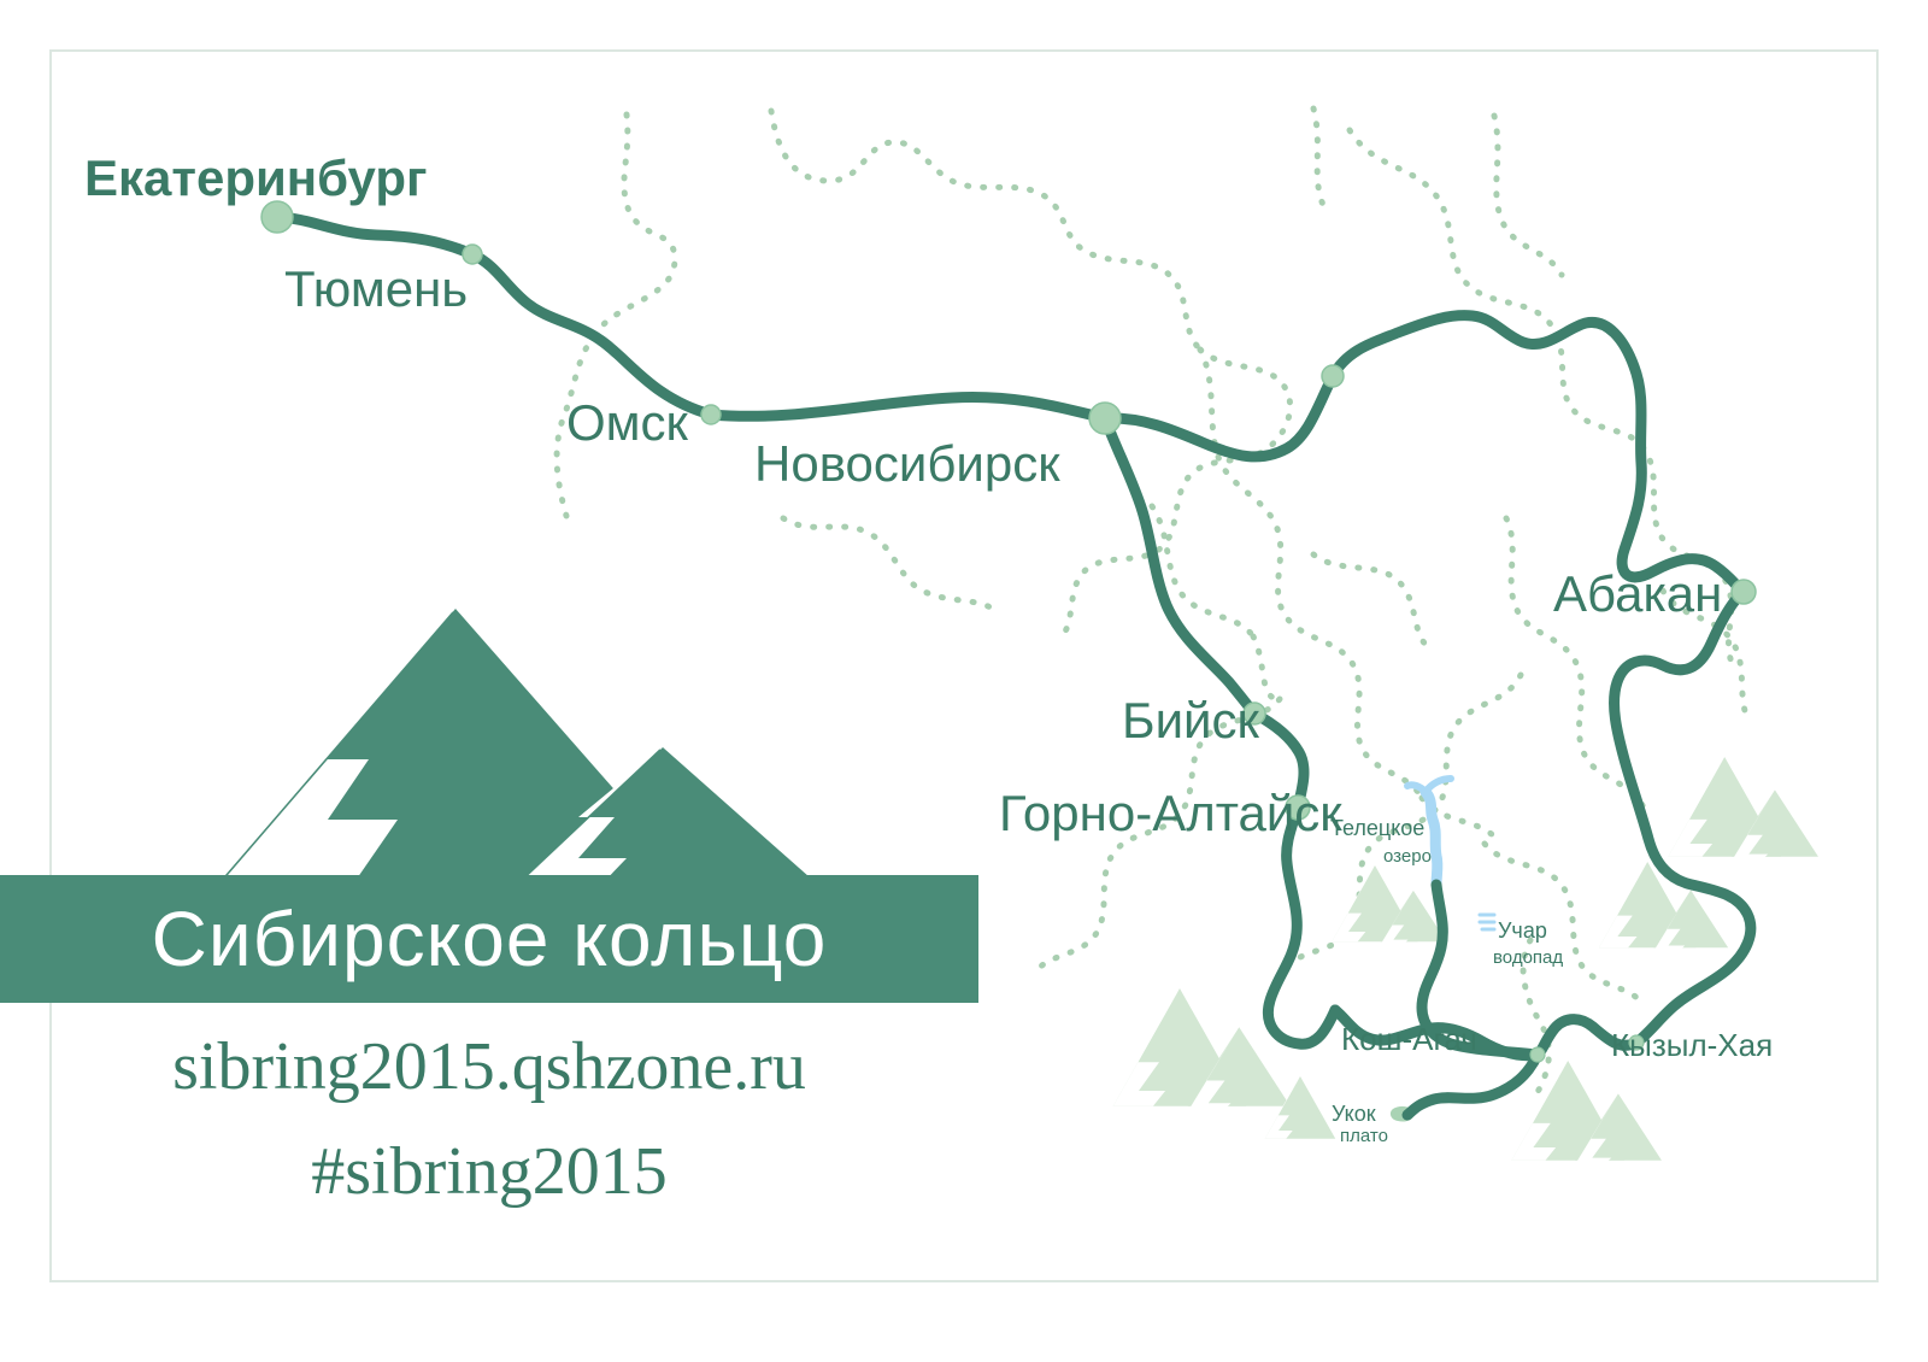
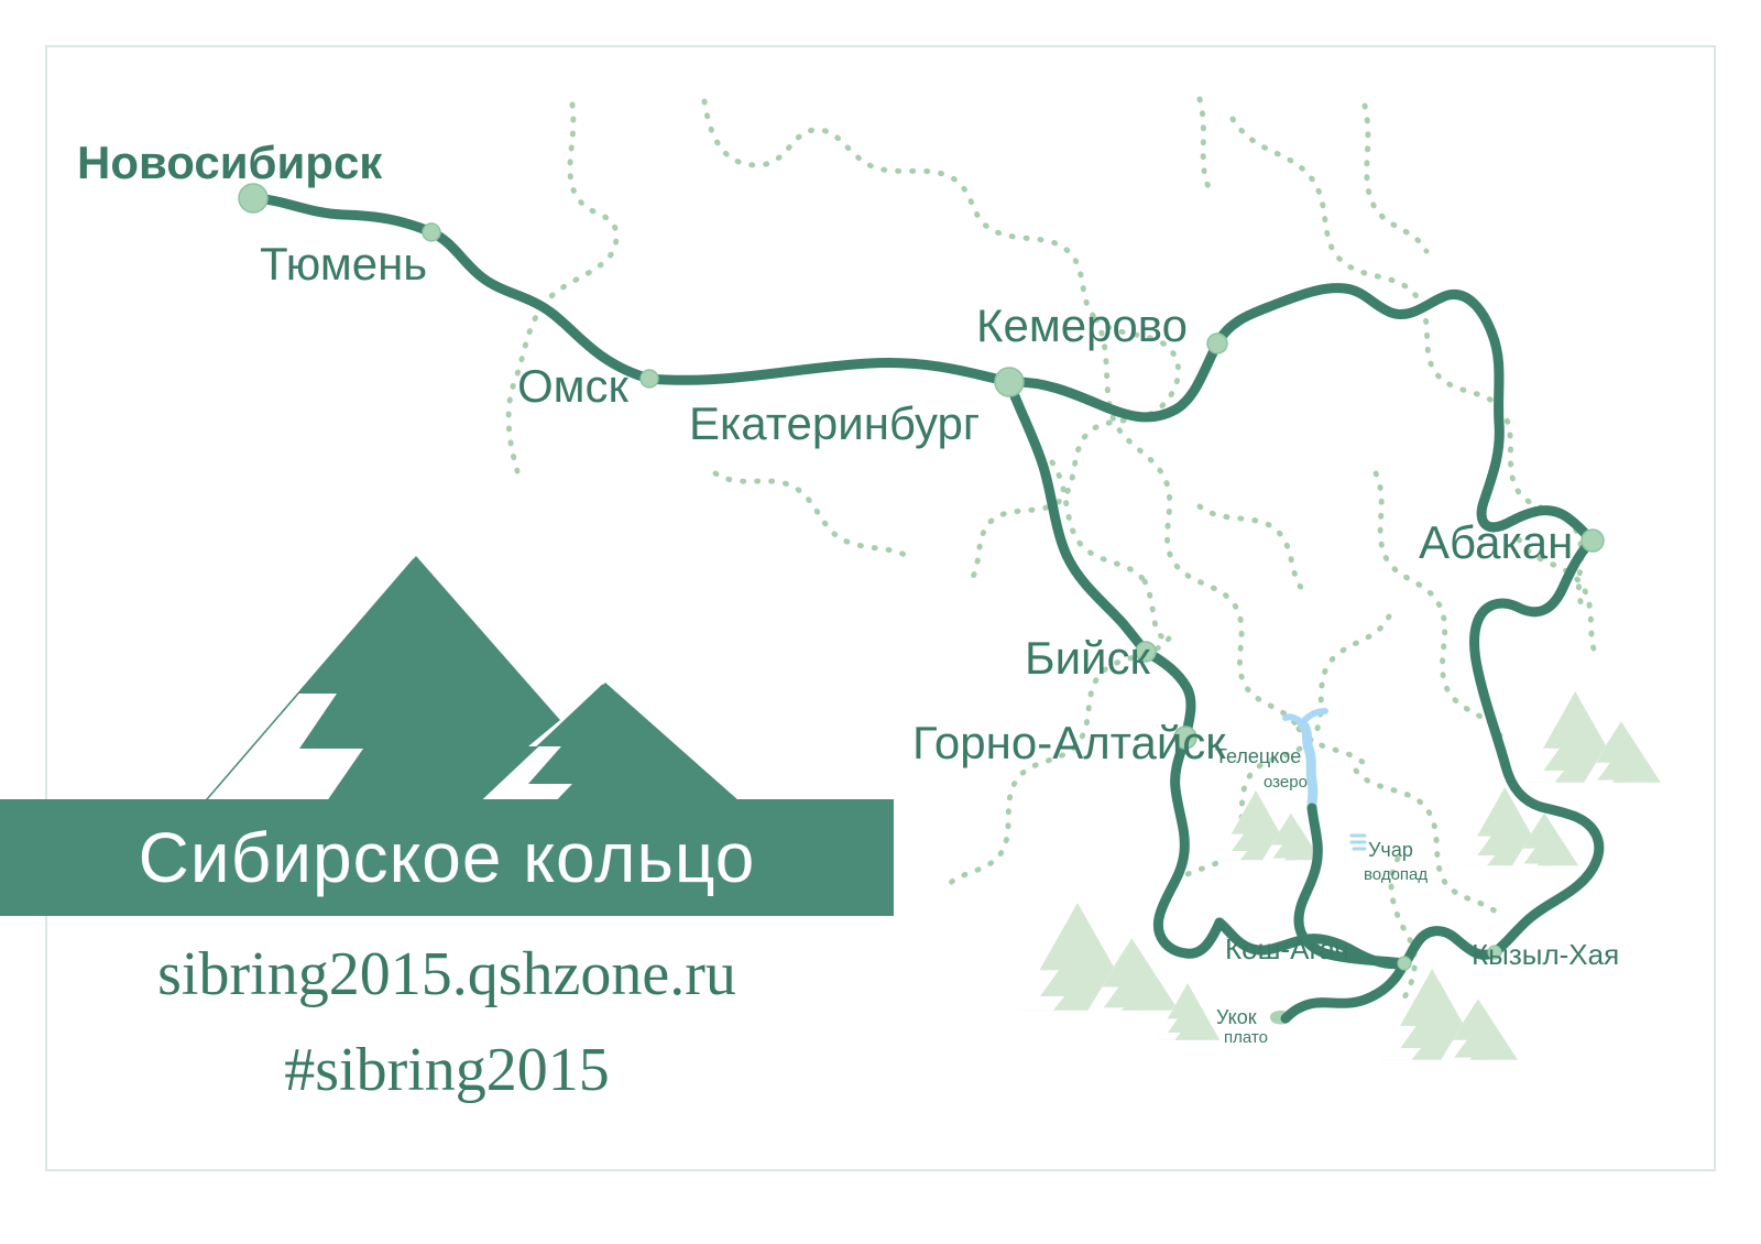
- Екатеринбург
+ Новосибирск
  Тюмень
  Омск
- Новосибирск
+ Екатеринбург
+ Кемерово
  Абакан
  Бийск
  Горно-Алтайск
  Кош-Агач
  Кызыл-Хая
  Телецкое
  озеро
  Учар
  водопад
  Укок
  плато
  Сибирское кольцо
  sibring2015.qshzone.ru
  #sibring2015
